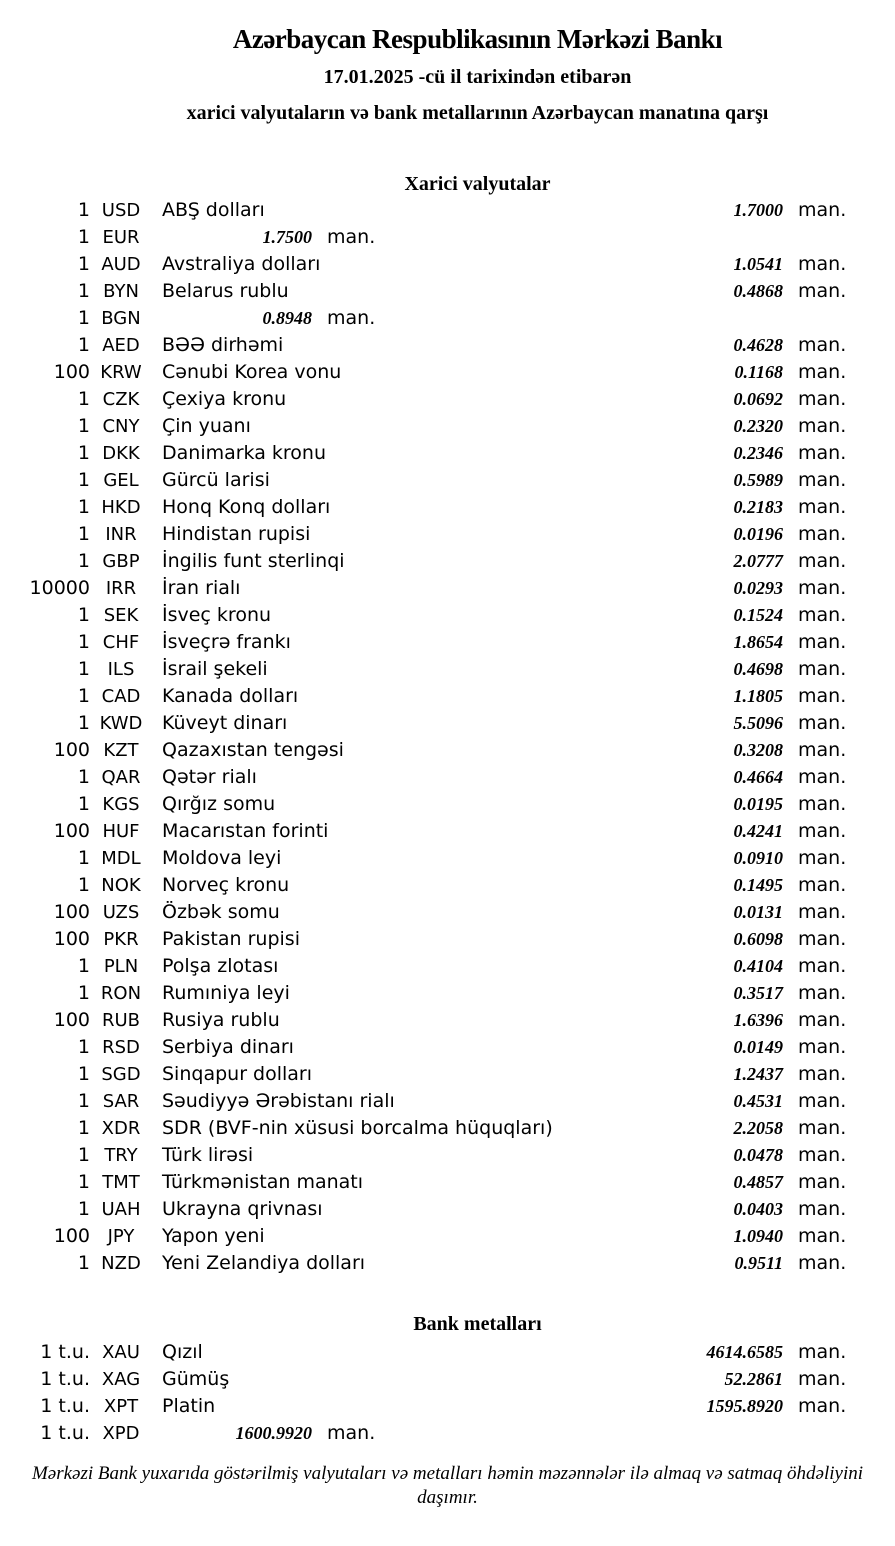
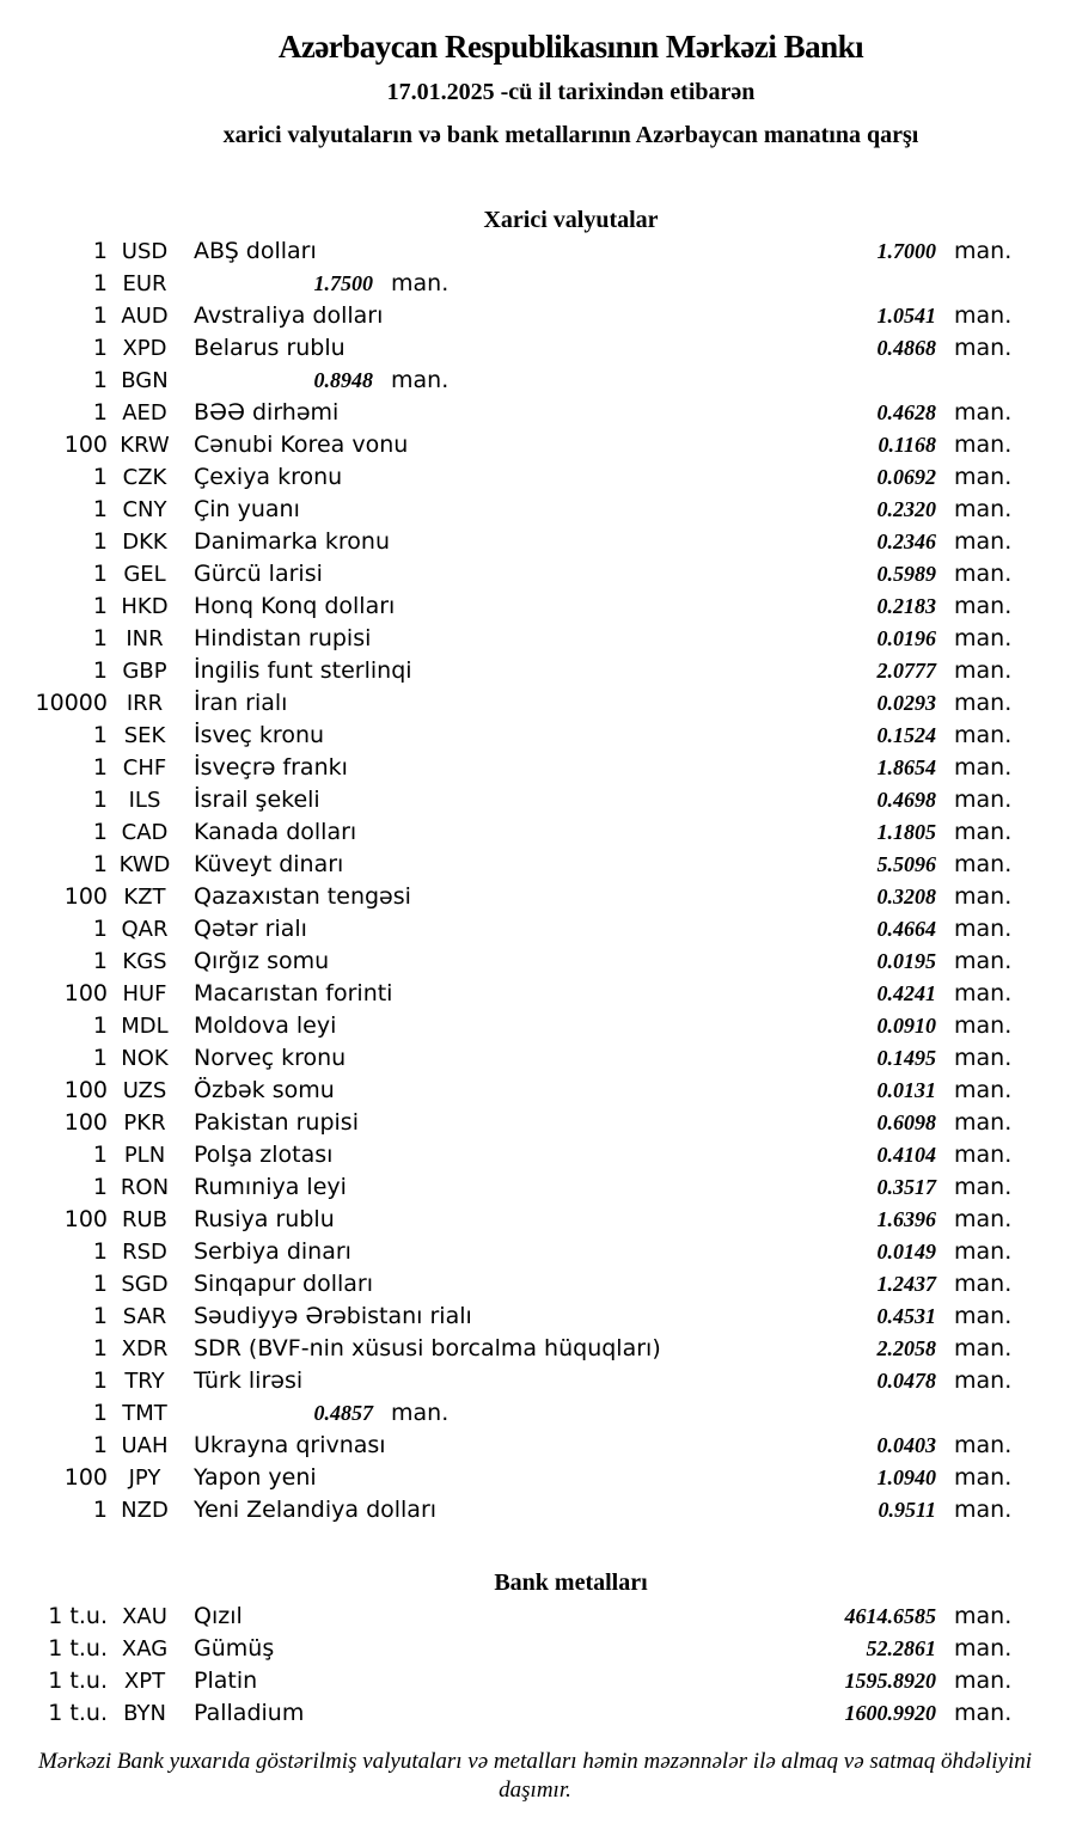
  Azərbaycan Respublikasının Mərkəzi Bankı
  17.01.2025 -cü il tarixindən etibarən
  xarici valyutaların və bank metallarının Azərbaycan manatına qarşı
  Xarici valyutalar
  1
  USD
  ABŞ dolları
  1.7000
  man.
  1
  EUR
  1.7500
  man.
  1
  AUD
  Avstraliya dolları
  1.0541
  man.
  1
- BYN
+ XPD
  Belarus rublu
  0.4868
  man.
  1
  BGN
  0.8948
  man.
  1
  AED
  BƏƏ dirhəmi
  0.4628
  man.
  100
  KRW
  Cənubi Korea vonu
  0.1168
  man.
  1
  CZK
  Çexiya kronu
  0.0692
  man.
  1
  CNY
  Çin yuanı
  0.2320
  man.
  1
  DKK
  Danimarka kronu
  0.2346
  man.
  1
  GEL
  Gürcü larisi
  0.5989
  man.
  1
  HKD
  Honq Konq dolları
  0.2183
  man.
  1
  INR
  Hindistan rupisi
  0.0196
  man.
  1
  GBP
  İngilis funt sterlinqi
  2.0777
  man.
  10000
  IRR
  İran rialı
  0.0293
  man.
  1
  SEK
  İsveç kronu
  0.1524
  man.
  1
  CHF
  İsveçrə frankı
  1.8654
  man.
  1
  ILS
  İsrail şekeli
  0.4698
  man.
  1
  CAD
  Kanada dolları
  1.1805
  man.
  1
  KWD
  Küveyt dinarı
  5.5096
  man.
  100
  KZT
  Qazaxıstan tengəsi
  0.3208
  man.
  1
  QAR
  Qətər rialı
  0.4664
  man.
  1
  KGS
  Qırğız somu
  0.0195
  man.
  100
  HUF
  Macarıstan forinti
  0.4241
  man.
  1
  MDL
  Moldova leyi
  0.0910
  man.
  1
  NOK
  Norveç kronu
  0.1495
  man.
  100
  UZS
  Özbək somu
  0.0131
  man.
  100
  PKR
  Pakistan rupisi
  0.6098
  man.
  1
  PLN
  Polşa zlotası
  0.4104
  man.
  1
  RON
  Rumıniya leyi
  0.3517
  man.
  100
  RUB
  Rusiya rublu
  1.6396
  man.
  1
  RSD
  Serbiya dinarı
  0.0149
  man.
  1
  SGD
  Sinqapur dolları
  1.2437
  man.
  1
  SAR
  Səudiyyə Ərəbistanı rialı
  0.4531
  man.
  1
  XDR
  SDR (BVF-nin xüsusi borcalma hüquqları)
  2.2058
  man.
  1
  TRY
  Türk lirəsi
  0.0478
  man.
  1
  TMT
- Türkmənistan manatı
  0.4857
  man.
  1
  UAH
  Ukrayna qrivnası
  0.0403
  man.
  100
  JPY
  Yapon yeni
  1.0940
  man.
  1
  NZD
  Yeni Zelandiya dolları
  0.9511
  man.
  Bank metalları
  1 t.u.
  XAU
  Qızıl
  4614.6585
  man.
  1 t.u.
  XAG
  Gümüş
  52.2861
  man.
  1 t.u.
  XPT
  Platin
  1595.8920
  man.
  1 t.u.
- XPD
+ BYN
+ Palladium
  1600.9920
  man.
  Mərkəzi Bank yuxarıda göstərilmiş valyutaları və metalları həmin məzənnələr ilə almaq və satmaq öhdəliyini daşımır.
